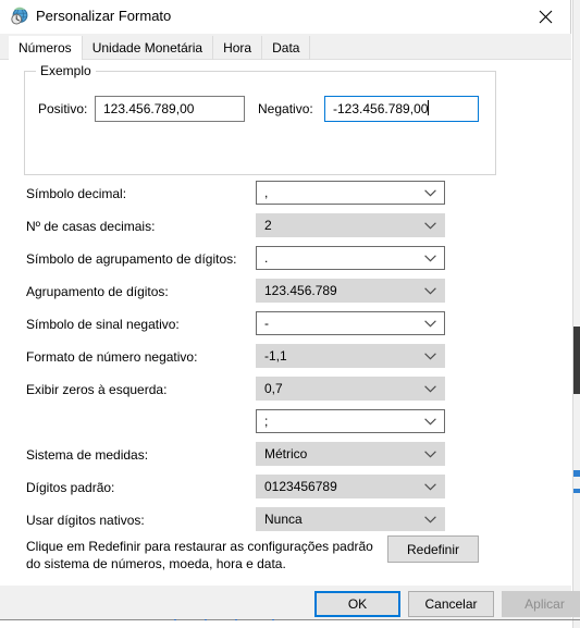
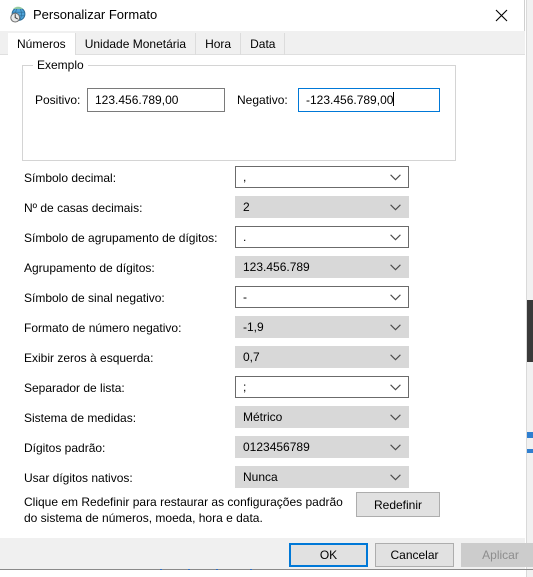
  Personalizar Formato
  Números
  Unidade Monetária
  Hora
  Data
  Exemplo
  Positivo:
  123.456.789,00
  Negativo:
  -123.456.789,00
  Símbolo decimal:
  ,
  Nº de casas decimais:
  2
  Símbolo de agrupamento de dígitos:
  .
  Agrupamento de dígitos:
  123.456.789
  Símbolo de sinal negativo:
  -
  Formato de número negativo:
- -1,1
+ -1,9
  Exibir zeros à esquerda:
  0,7
+ Separador de lista:
  ;
  Sistema de medidas:
  Métrico
  Dígitos padrão:
  0123456789
  Usar dígitos nativos:
  Nunca
  Clique em Redefinir para restaurar as configurações padrão do sistema de números, moeda, hora e data.
  Redefinir
  OK
  Cancelar
  Aplicar
